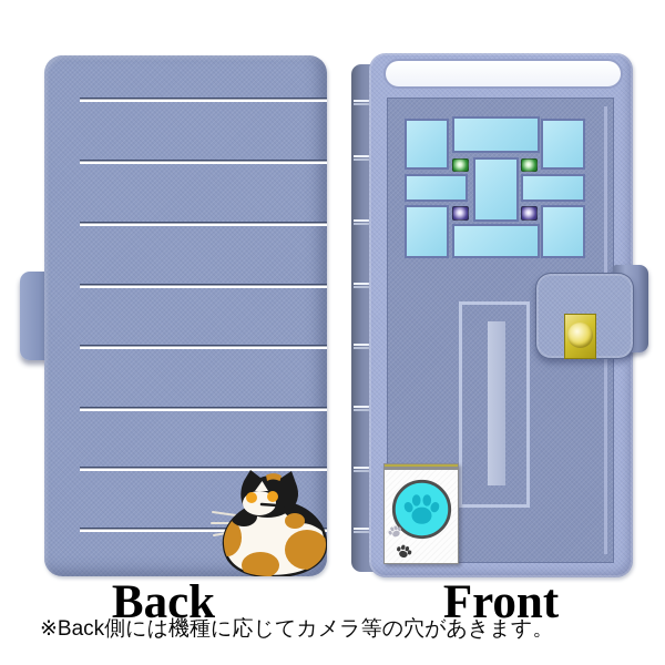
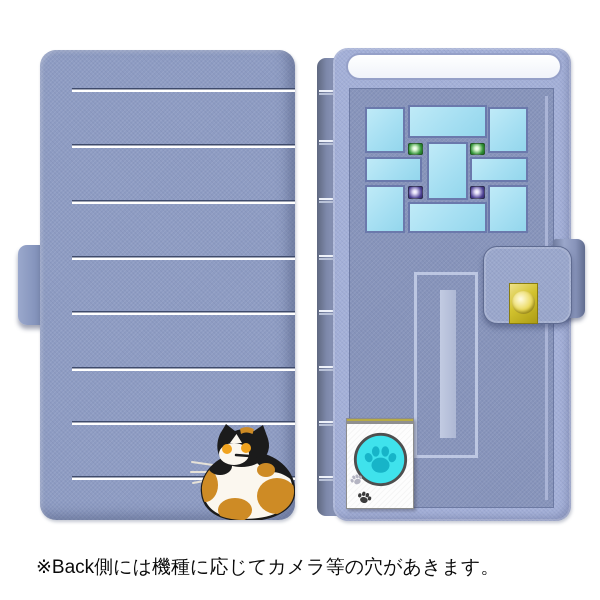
- Back
- Front
  ※Back側には機種に応じてカメラ等の穴があきます。
